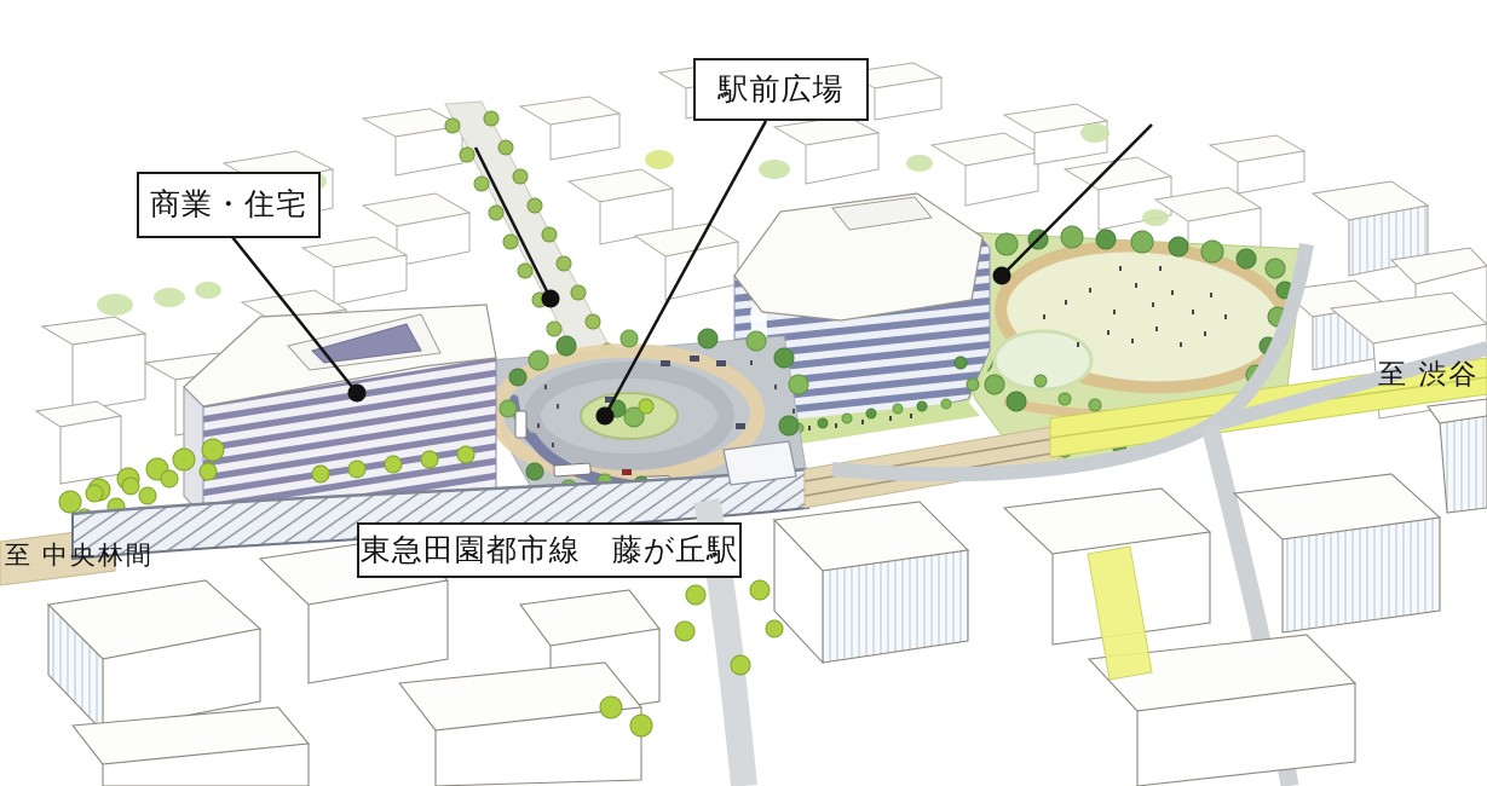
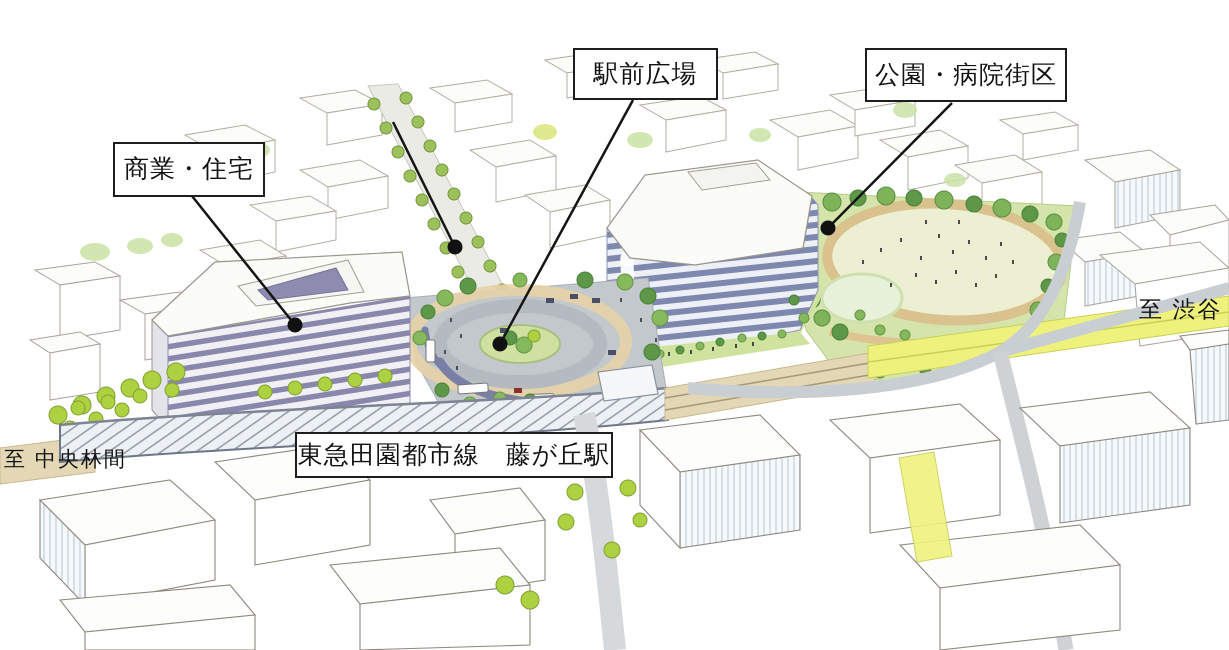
  商業・住宅
  駅前広場
+ 公園・病院街区
  東急田園都市線 藤が丘駅
  至 渋谷
  至 中央林間
